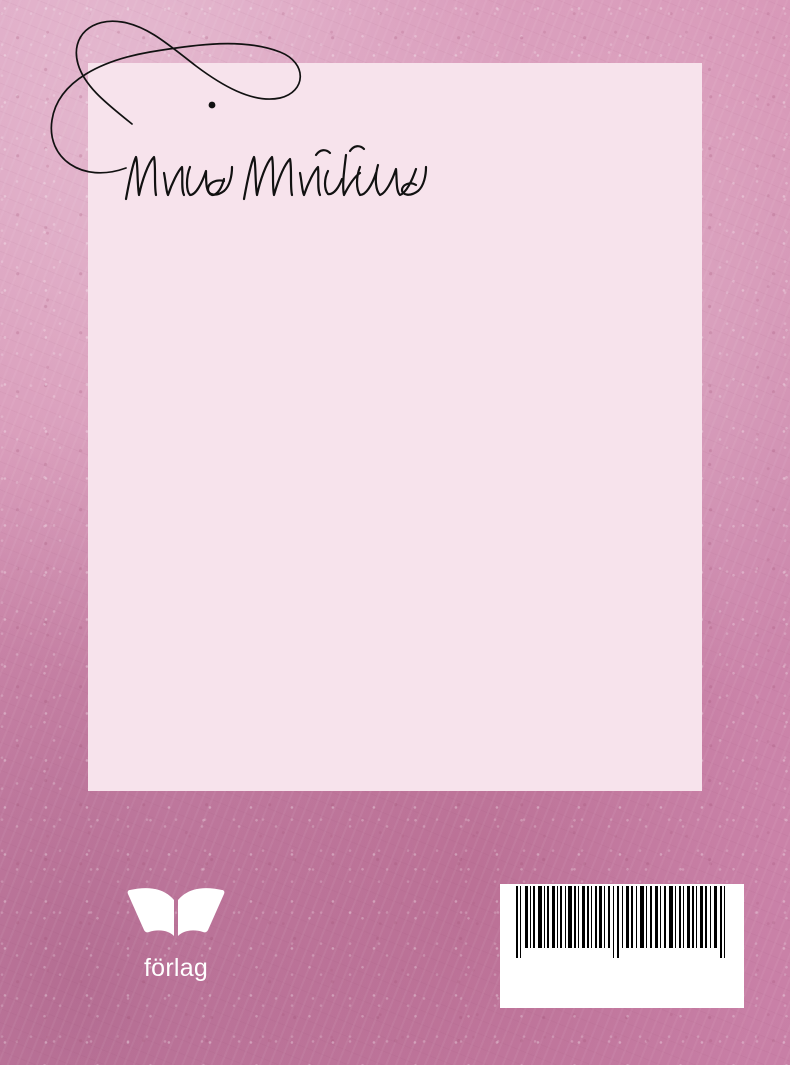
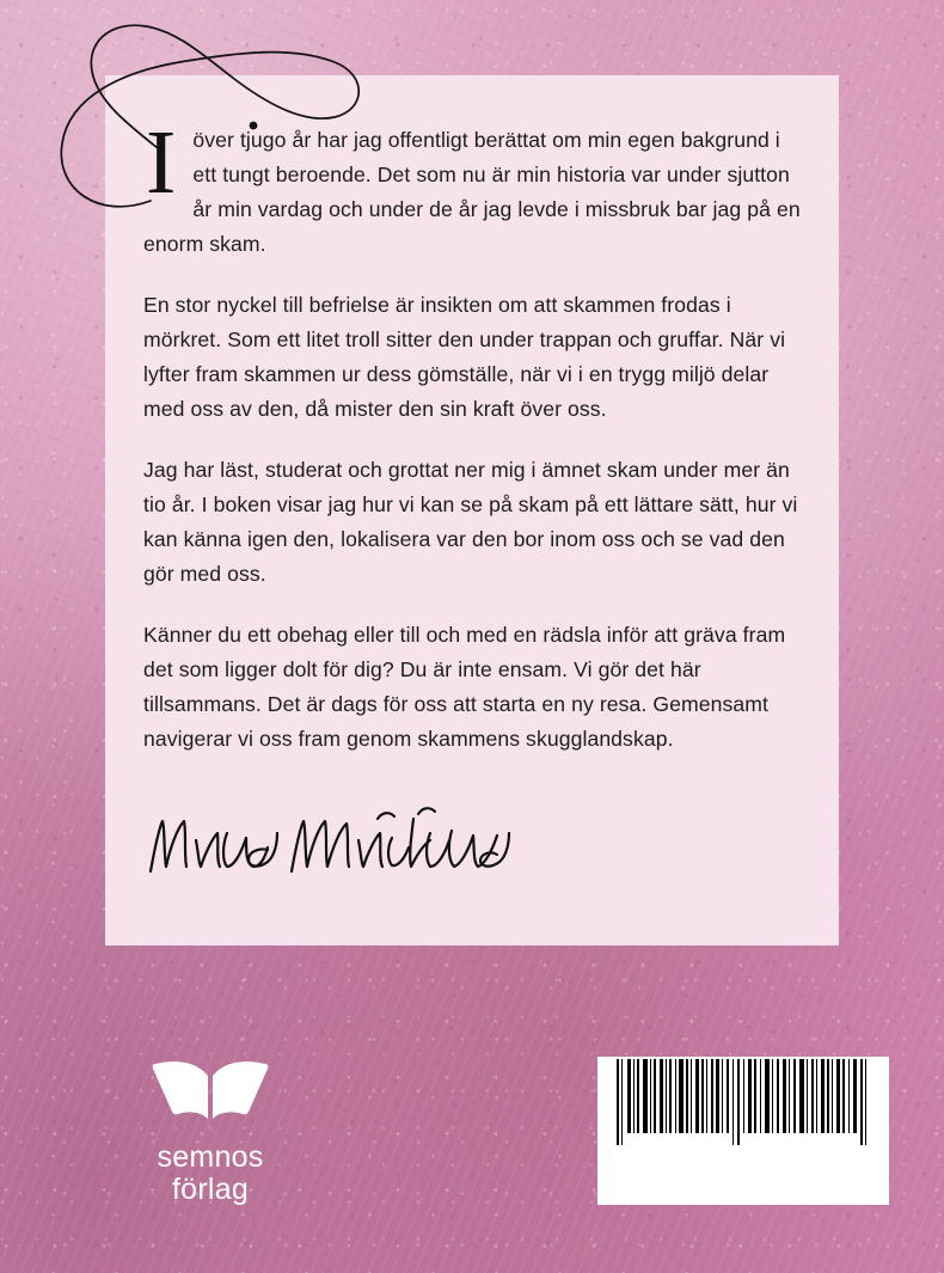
+ I
+ över tjugo år har jag offentligt berättat om min egen bakgrund i ett tungt beroende. Det som nu är min historia var under sjutton år min vardag och under de år jag levde i missbruk bar jag på en enorm skam.
+ En stor nyckel till befrielse är insikten om att skammen frodas i mörkret. Som ett litet troll sitter den under trappan och gruffar. När vi lyfter fram skammen ur dess gömställe, när vi i en trygg miljö delar med oss av den, då mister den sin kraft över oss.
+ Jag har läst, studerat och grottat ner mig i ämnet skam under mer än tio år. I boken visar jag hur vi kan se på skam på ett lättare sätt, hur vi kan känna igen den, lokalisera var den bor inom oss och se vad den gör med oss.
+ Känner du ett obehag eller till och med en rädsla inför att gräva fram det som ligger dolt för dig? Du är inte ensam. Vi gör det här tillsammans. Det är dags för oss att starta en ny resa. Gemensamt navigerar vi oss fram genom skammens skugglandskap.
+ semnos
  förlag
